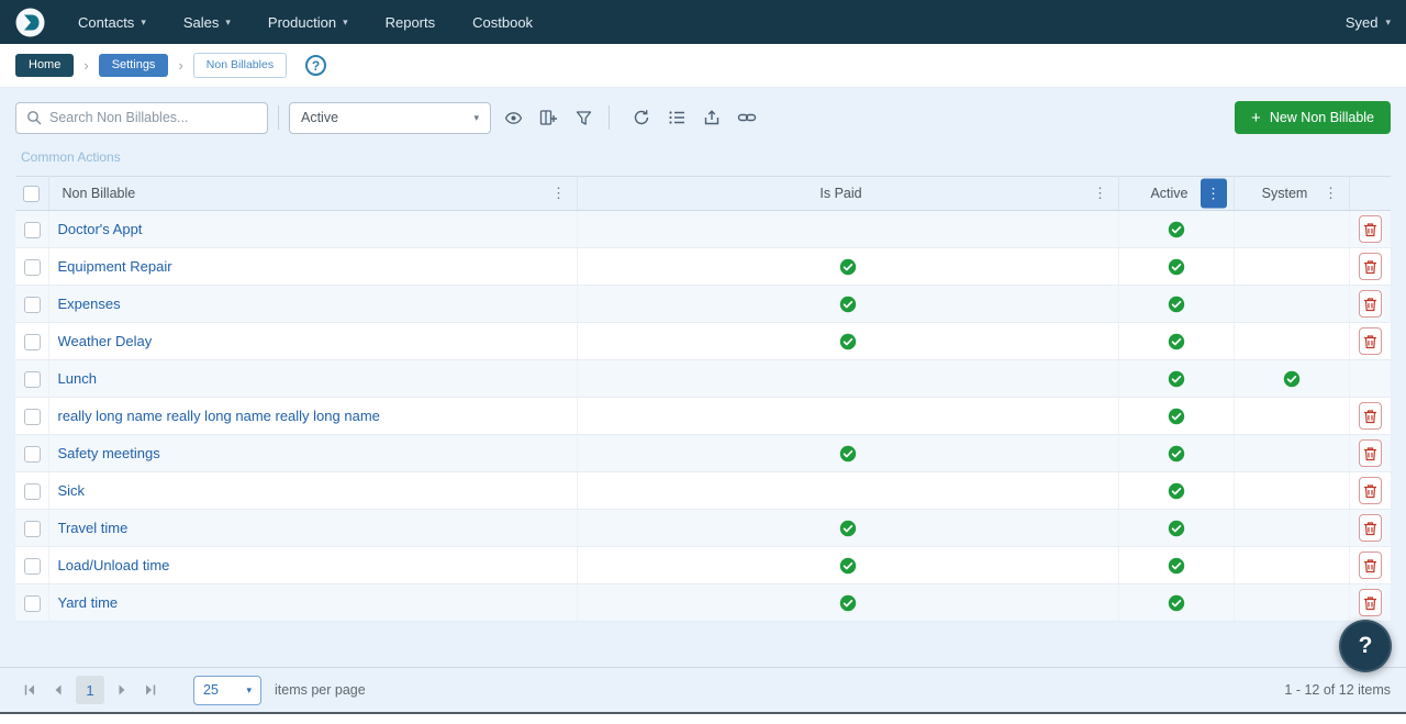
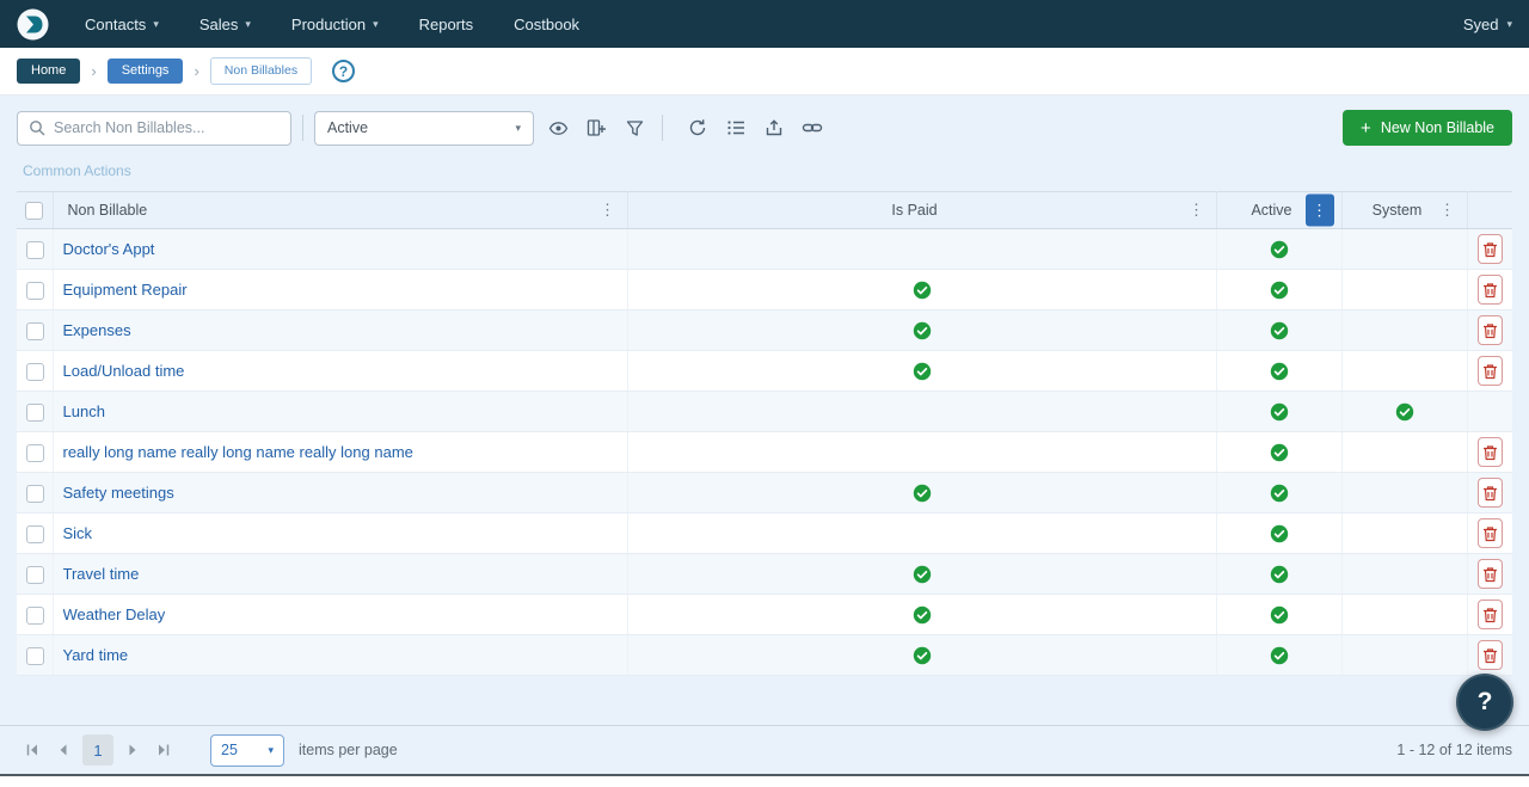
  Contacts
  ▾
  Sales
  ▾
  Production
  ▾
  Reports
  Costbook
  Syed
  ▾
  Home
  ›
  Settings
  ›
  Non Billables
  ?
  Search Non Billables...
  Active
  ▾
  +
  New Non Billable
  Common Actions
  	Non Billable ⋮	Is Paid ⋮	Active ⋮	System ⋮
  	Doctor's Appt
  	Equipment Repair
  	Expenses
- 	Weather Delay
+ 	Load/Unload time
  	Lunch
  	really long name really long name really long name
  	Safety meetings
  	Sick
  	Travel time
- 	Load/Unload time
+ 	Weather Delay
  	Yard time
  1
  25
  ▾
  items per page
  1 - 12 of 12 items
  ?
